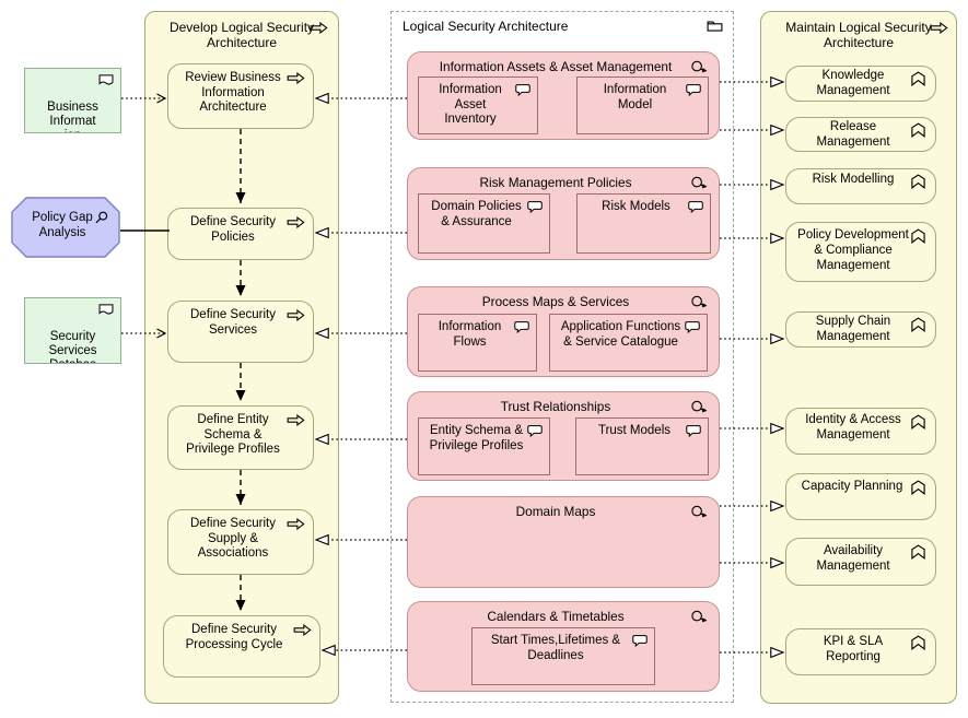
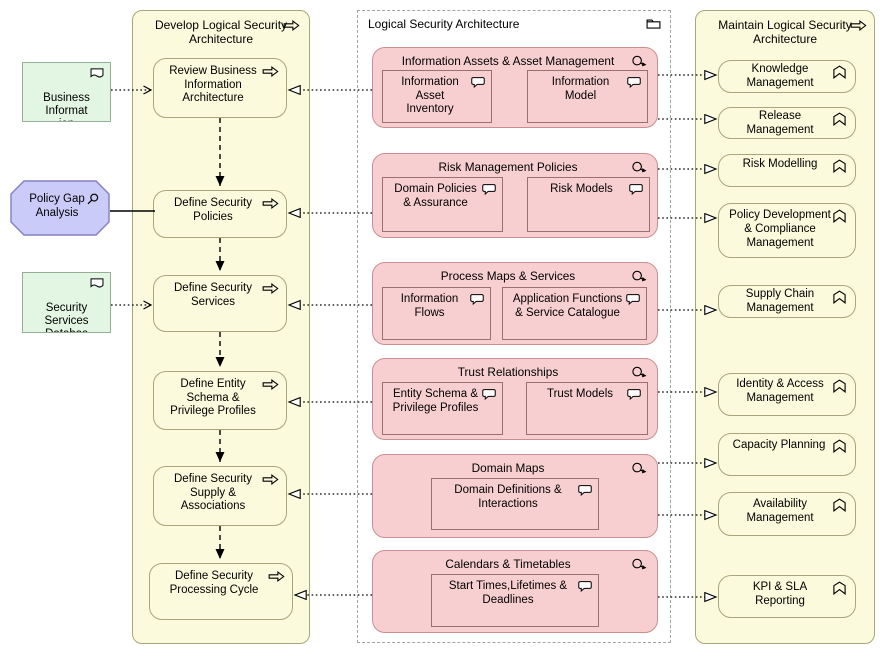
  Business
  Informat
  Policy Gap Analysis
  Security
  Services
  Develop Logical Securit Architecture
  Review Business Information Architecture
  Define Security Policies
  Define Security Services
  Define Entity Schema & Privilege Profiles
  Define Security Supply & Associations
  Define Security Processing Cycle
  Logical Security Architecture
  Information Assets & Asset Management
  Risk Management Policies
  Process Maps & Services
  Trust Relationships
  Domain Maps
  Calendars & Timetables
  Information Asset Inventory
  Information Model
  Domain Policies & Assurance
  Risk Models
  Information Flows
  Application Functions & Service Catalogue
  Entity Schema & Privilege Profiles
  Trust Models
+ Domain Definitions & Interactions
  Start Times,Lifetimes & Deadlines
  Maintain Logical Security Architecture
  Knowledge Management
  Release Management
  Risk Modelling
  Policy Development & Compliance Management
  Supply Chain Management
  Identity & Access Management
  Capacity Planning
  Availability Management
  KPI & SLA Reporting
